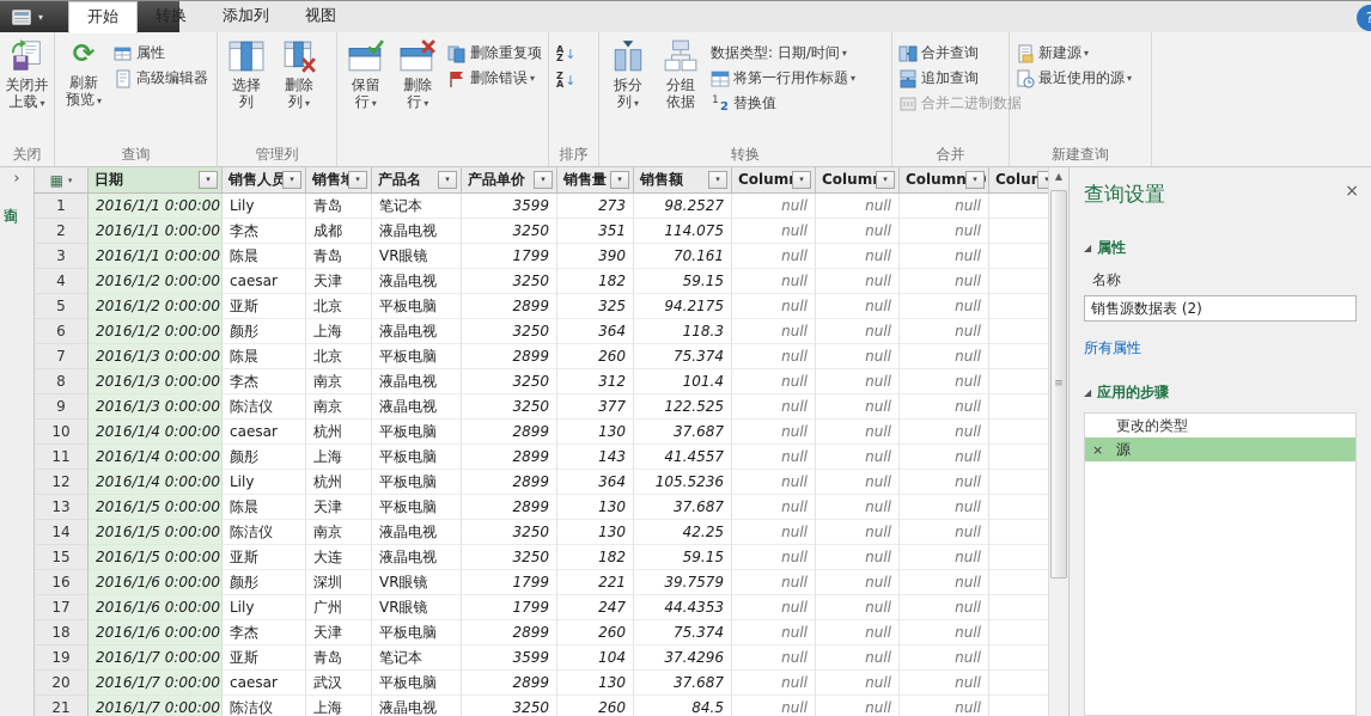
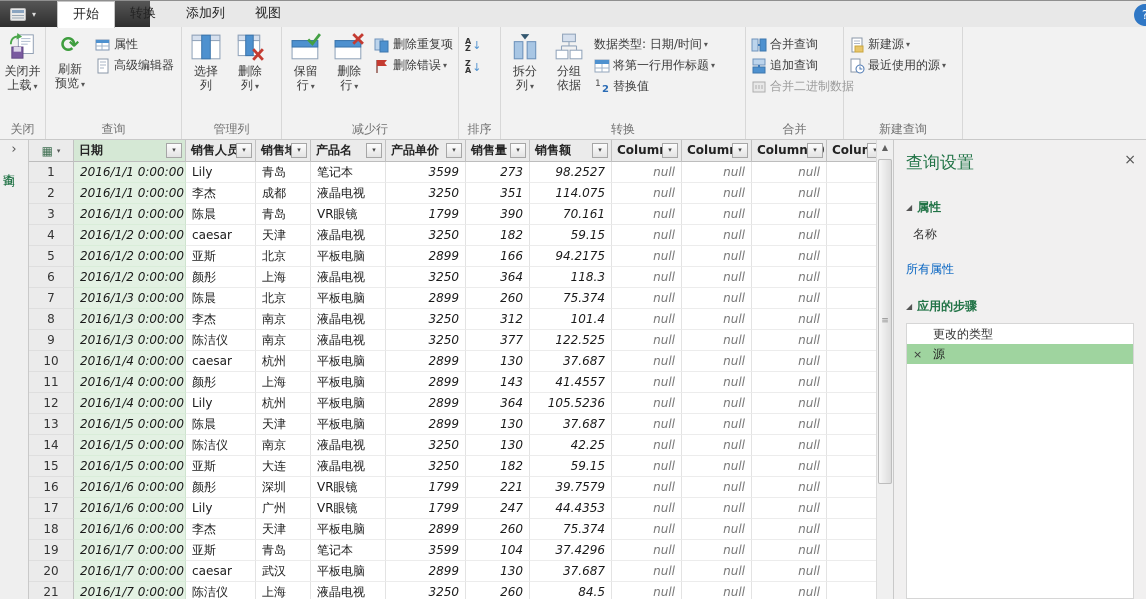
  ▾
  开始
  转换
  添加列
  视图
  ?
  关闭并
  上载 ▾
  关闭
  ⟳
  刷新
  预览 ▾
  属性
  高级编辑器
  查询
  选择
  列
  删除
  列 ▾
  管理列
  保留
  行 ▾
  删除
  行 ▾
  删除重复项
  删除错误
  ▾
+ 减少行
  A
  Z
  ↓
  Z
  A
  ↓
  排序
  拆分
  列 ▾
  分组
  依据
  数据类型: 日期/时间
  ▾
  将第一行用作标题
  ▾
  1
  2
  替换值
  转换
  合并查询
  追加查询
  合并二进制数据
  合并
  新建源
  ▾
  最近使用的源
  ▾
  新建查询
  ›
  ▦
  ▾
  日期
  ▾
  销售人员
  ▾
  ▾
  产品名
  ▾
  产品单价
  ▾
  销售量
  ▾
  销售额
  ▾
  Colum
  ▾
  Colum
  ▾
  Column
  ▾
  ▾
  1
  2016/1/1 0:00:00
  Lily
  青岛
  笔记本
  3599
  273
  98.2527
  null
  null
  null
  2
  2016/1/1 0:00:00
  李杰
  成都
  液晶电视
  3250
  351
  114.075
  null
  null
  null
  3
  2016/1/1 0:00:00
  陈晨
  青岛
  VR眼镜
  1799
  390
  70.161
  null
  null
  null
  4
  2016/1/2 0:00:00
  caesar
  天津
  液晶电视
  3250
  182
  59.15
  null
  null
  null
  5
  2016/1/2 0:00:00
  亚斯
  北京
  平板电脑
  2899
- 325
+ 166
  94.2175
  null
  null
  null
  6
  2016/1/2 0:00:00
  颜彤
  上海
  液晶电视
  3250
  364
  118.3
  null
  null
  null
  7
  2016/1/3 0:00:00
  陈晨
  北京
  平板电脑
  2899
  260
  75.374
  null
  null
  null
  8
  2016/1/3 0:00:00
  李杰
  南京
  液晶电视
  3250
  312
  101.4
  null
  null
  null
  9
  2016/1/3 0:00:00
  陈洁仪
  南京
  液晶电视
  3250
  377
  122.525
  null
  null
  null
  10
  2016/1/4 0:00:00
  caesar
  杭州
  平板电脑
  2899
  130
  37.687
  null
  null
  null
  11
  2016/1/4 0:00:00
  颜彤
  上海
  平板电脑
  2899
  143
  41.4557
  null
  null
  null
  12
  2016/1/4 0:00:00
  Lily
  杭州
  平板电脑
  2899
  364
  105.5236
  null
  null
  null
  13
  2016/1/5 0:00:00
  陈晨
  天津
  平板电脑
  2899
  130
  37.687
  null
  null
  null
  14
  2016/1/5 0:00:00
  陈洁仪
  南京
  液晶电视
  3250
  130
  42.25
  null
  null
  null
  15
  2016/1/5 0:00:00
  亚斯
  大连
  液晶电视
  3250
  182
  59.15
  null
  null
  null
  16
  2016/1/6 0:00:00
  颜彤
  深圳
  VR眼镜
  1799
  221
  39.7579
  null
  null
  null
  17
  2016/1/6 0:00:00
  Lily
  广州
  VR眼镜
  1799
  247
  44.4353
  null
  null
  null
  18
  2016/1/6 0:00:00
  李杰
  天津
  平板电脑
  2899
  260
  75.374
  null
  null
  null
  19
  2016/1/7 0:00:00
  亚斯
  青岛
  笔记本
  3599
  104
  37.4296
  null
  null
  null
  20
  2016/1/7 0:00:00
  caesar
  武汉
  平板电脑
  2899
  130
  37.687
  null
  null
  null
  21
  2016/1/7 0:00:00
  陈洁仪
  上海
  液晶电视
  3250
  260
  84.5
  null
  null
  null
  ▲
  ≡
  查询设置
  ×
  ◢
  属性
  名称
- 销售源数据表 (2)
  所有属性
  ◢
  应用的步骤
  更改的类型
  ×
  源
